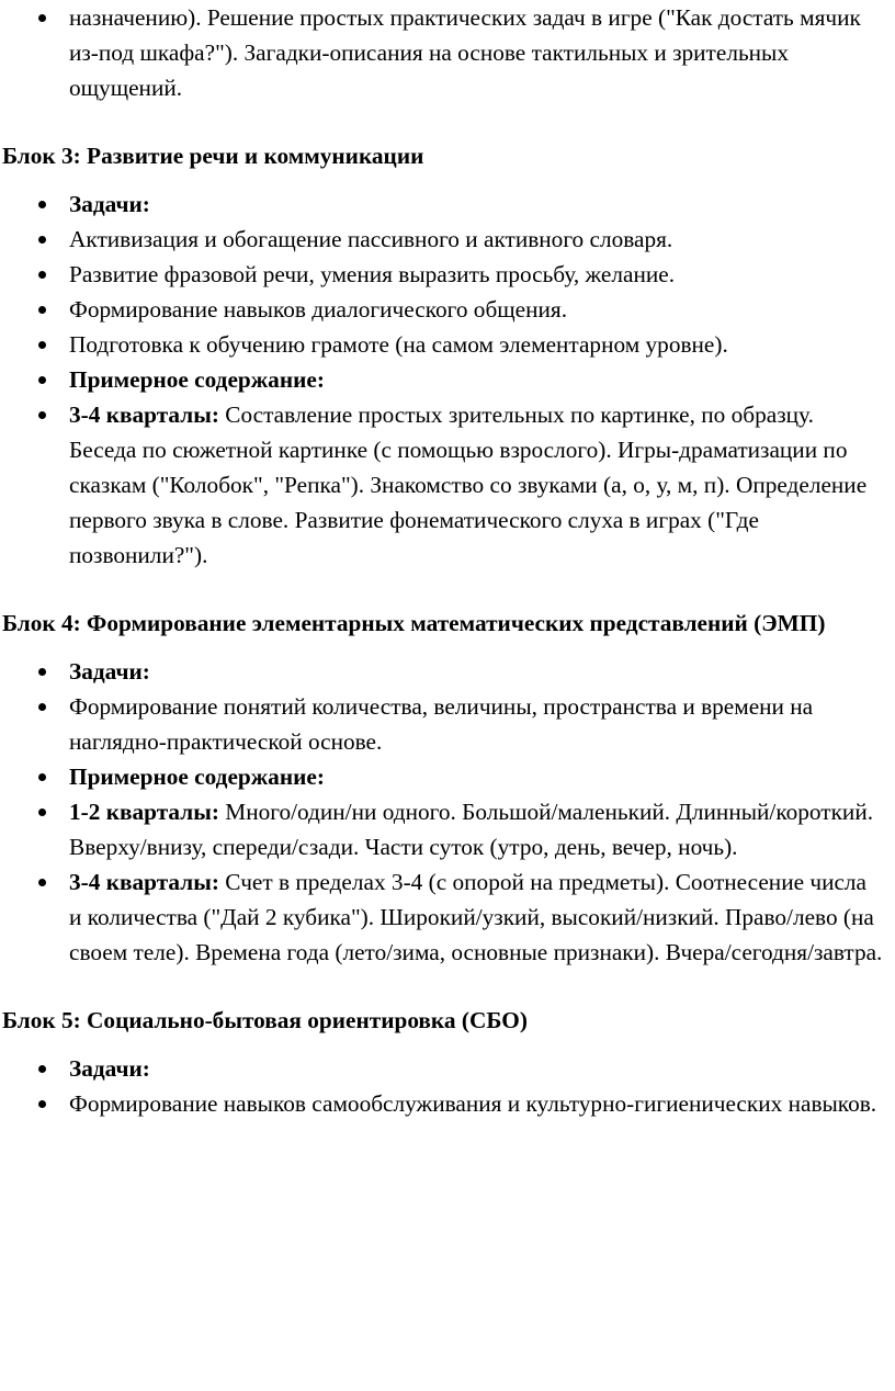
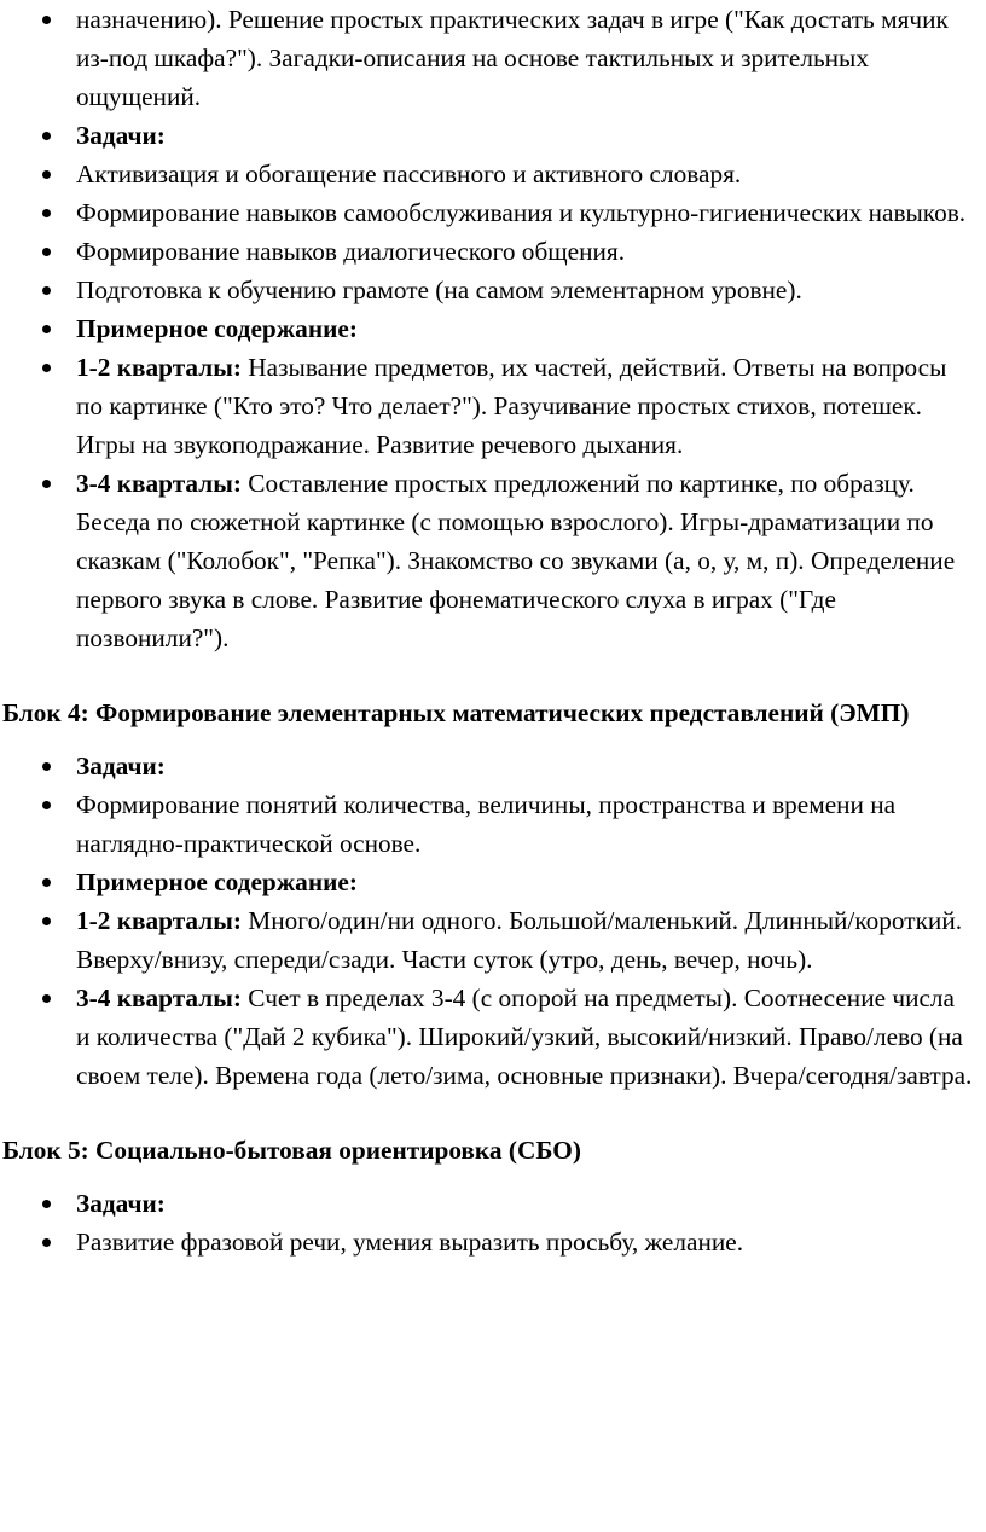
  назначению). Решение простых практических задач в игре ("Как достать мячик из-под шкафа?"). Загадки-описания на основе тактильных и зрительных ощущений.
- Блок 3: Развитие речи и коммуникации
  Задачи:
  Активизация и обогащение пассивного и активного словаря.
- Развитие фразовой речи, умения выразить просьбу, желание.
+ Формирование навыков самообслуживания и культурно-гигиенических навыков.
  Формирование навыков диалогического общения.
  Подготовка к обучению грамоте (на самом элементарном уровне).
  Примерное содержание:
+ 1-2 кварталы: Называние предметов, их частей, действий. Ответы на вопросы по картинке ("Кто это? Что делает?"). Разучивание простых стихов, потешек. Игры на звукоподражание. Развитие речевого дыхания.
- 3-4 кварталы: Составление простых зрительных по картинке, по образцу. Беседа по сюжетной картинке (с помощью взрослого). Игры-драматизации по сказкам ("Колобок", "Репка"). Знакомство со звуками (а, о, у, м, п). Определение первого звука в слове. Развитие фонематического слуха в играх ("Где позвонили?").
+ 3-4 кварталы: Составление простых предложений по картинке, по образцу. Беседа по сюжетной картинке (с помощью взрослого). Игры-драматизации по сказкам ("Колобок", "Репка"). Знакомство со звуками (а, о, у, м, п). Определение первого звука в слове. Развитие фонематического слуха в играх ("Где позвонили?").
  Блок 4: Формирование элементарных математических представлений (ЭМП)
  Задачи:
  Формирование понятий количества, величины, пространства и времени на наглядно-практической основе.
  Примерное содержание:
  1-2 кварталы: Много/один/ни одного. Большой/маленький. Длинный/короткий. Вверху/внизу, спереди/сзади. Части суток (утро, день, вечер, ночь).
  3-4 кварталы: Счет в пределах 3-4 (с опорой на предметы). Соотнесение числа и количества ("Дай 2 кубика"). Широкий/узкий, высокий/низкий. Право/лево (на своем теле). Времена года (лето/зима, основные признаки). Вчера/сегодня/завтра.
  Блок 5: Социально-бытовая ориентировка (СБО)
  Задачи:
- Формирование навыков самообслуживания и культурно-гигиенических навыков.
+ Развитие фразовой речи, умения выразить просьбу, желание.
